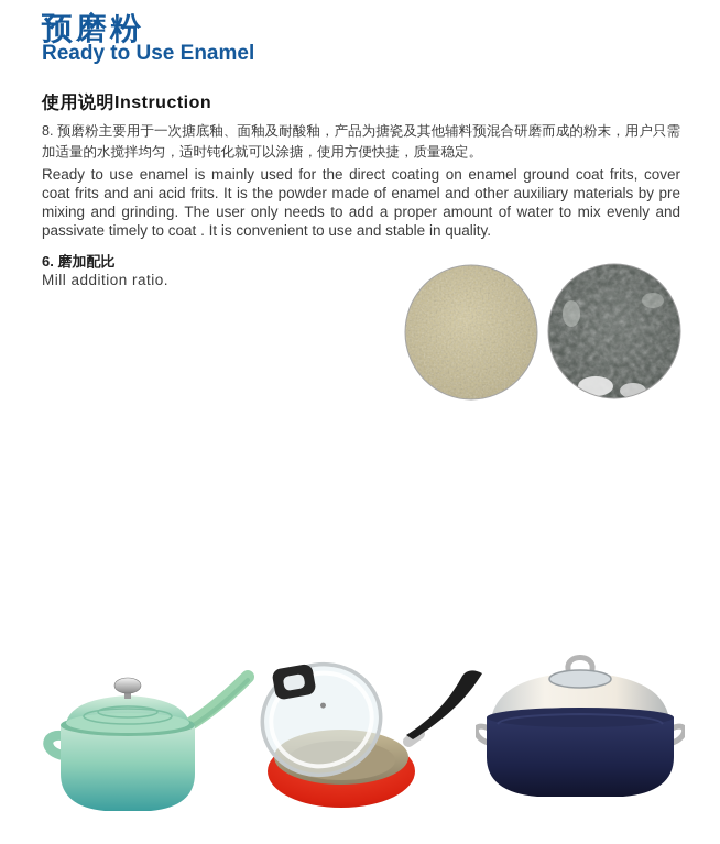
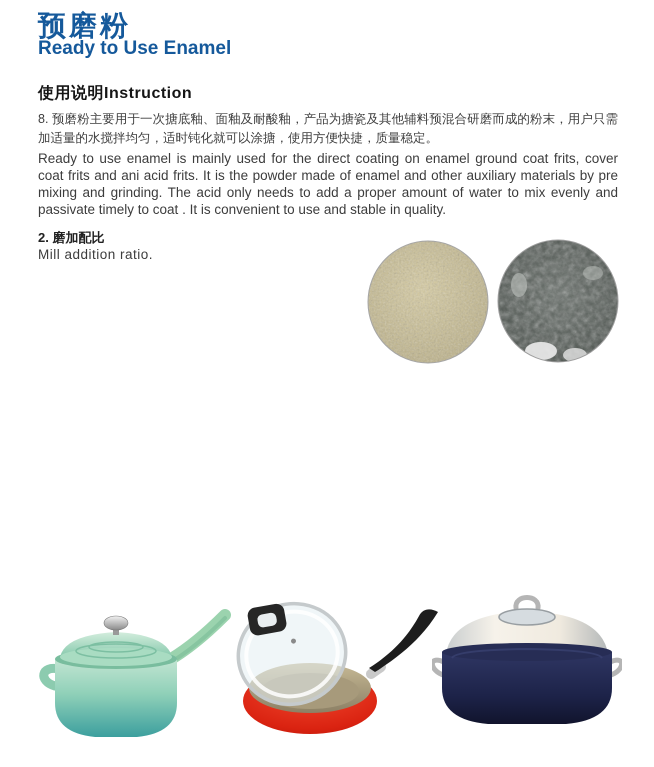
  预磨粉
  Ready to Use Enamel
  使用说明Instruction
  8. 预磨粉主要用于一次搪底釉、面釉及耐酸釉，产品为搪瓷及其他辅料预混合研磨而成的粉末，用户只需加适量的水搅拌均匀，适时钝化就可以涂搪，使用方便快捷，质量稳定。
- Ready to use enamel is mainly used for the direct coating on enamel ground coat frits, cover coat frits and ani acid frits. It is the powder made of enamel and other auxiliary materials by pre mixing and grinding. The user only needs to add a proper amount of water to mix evenly and passivate timely to coat . It is convenient to use and stable in quality.
+ Ready to use enamel is mainly used for the direct coating on enamel ground coat frits, cover coat frits and ani acid frits. It is the powder made of enamel and other auxiliary materials by pre mixing and grinding. The acid only needs to add a proper amount of water to mix evenly and passivate timely to coat . It is convenient to use and stable in quality.
- 6. 磨加配比
+ 2. 磨加配比
  Mill addition ratio.
